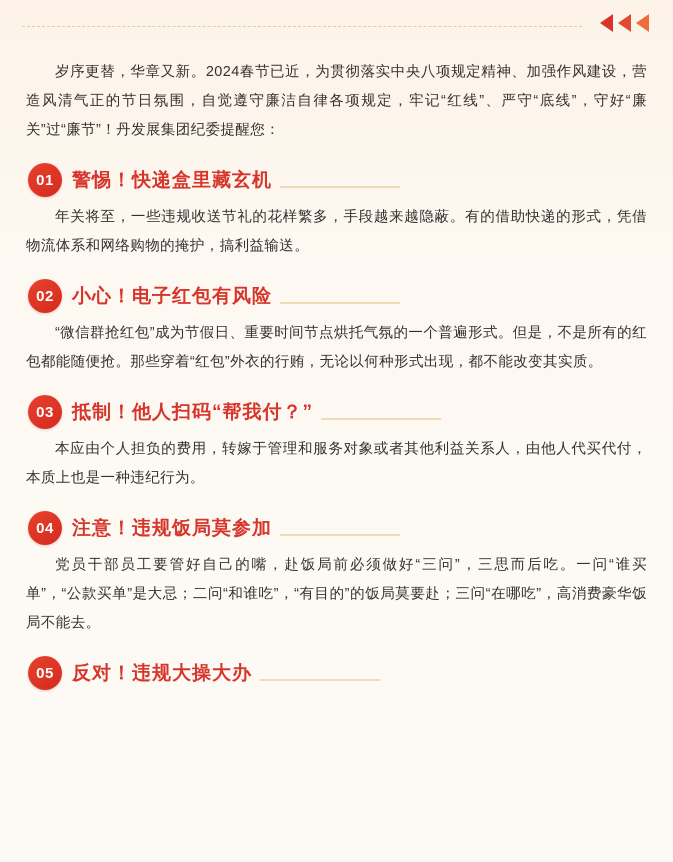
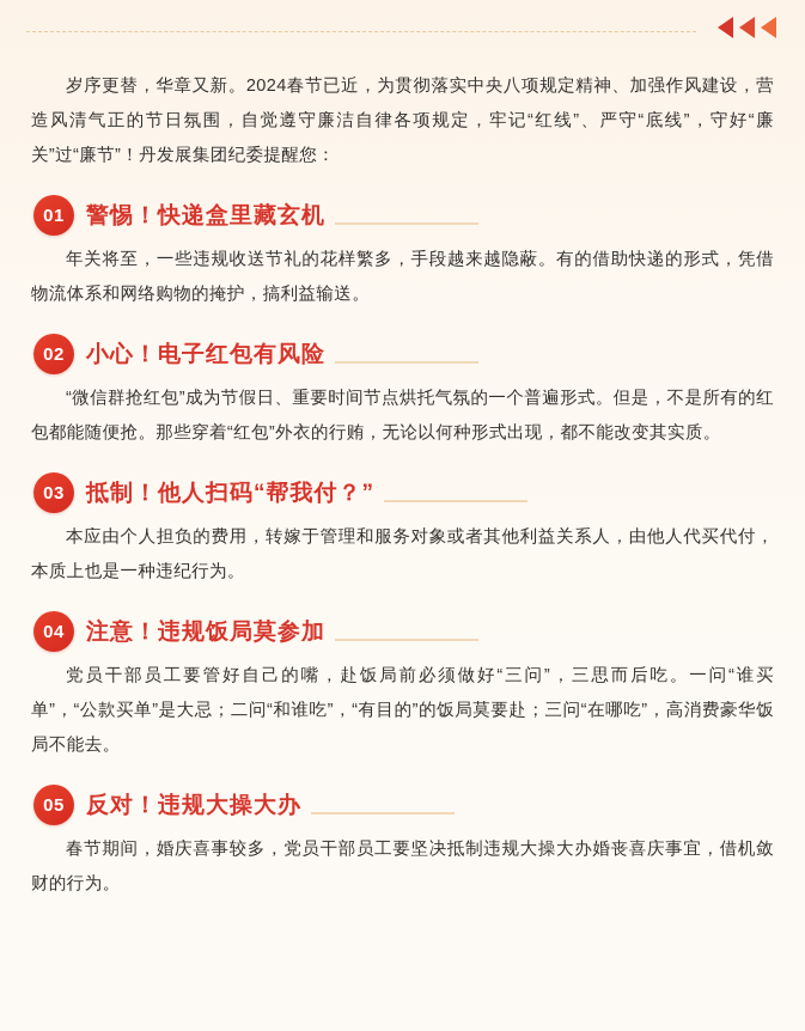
  岁序更替，华章又新。2024春节已近，为贯彻落实中央八项规定精神、加强作风建设，营造风清气正的节日氛围，自觉遵守廉洁自律各项规定，牢记“红线”、严守“底线”，守好“廉关”过“廉节”！丹发展集团纪委提醒您：
  01
  警惕！快递盒里藏玄机
  年关将至，一些违规收送节礼的花样繁多，手段越来越隐蔽。有的借助快递的形式，凭借物流体系和网络购物的掩护，搞利益输送。
  02
  小心！电子红包有风险
  “微信群抢红包”成为节假日、重要时间节点烘托气氛的一个普遍形式。但是，不是所有的红包都能随便抢。那些穿着“红包”外衣的行贿，无论以何种形式出现，都不能改变其实质。
  03
  抵制！他人扫码“帮我付？”
  本应由个人担负的费用，转嫁于管理和服务对象或者其他利益关系人，由他人代买代付，本质上也是一种违纪行为。
  04
  注意！违规饭局莫参加
  党员干部员工要管好自己的嘴，赴饭局前必须做好“三问”，三思而后吃。一问“谁买单”，“公款买单”是大忌；二问“和谁吃”，“有目的”的饭局莫要赴；三问“在哪吃”，高消费豪华饭局不能去。
  05
  反对！违规大操大办
+ 春节期间，婚庆喜事较多，党员干部员工要坚决抵制违规大操大办婚丧喜庆事宜，借机敛财的行为。
